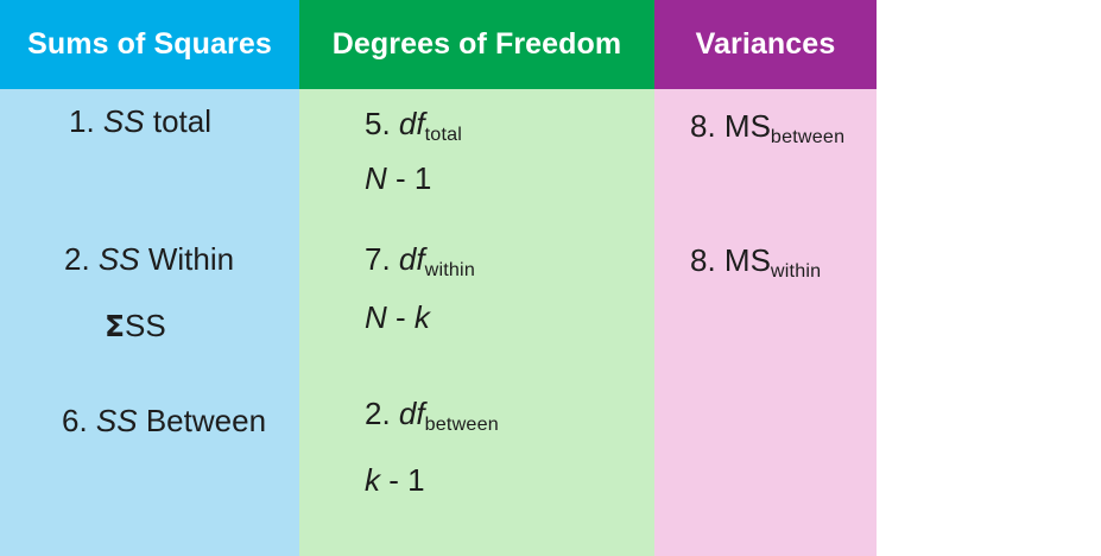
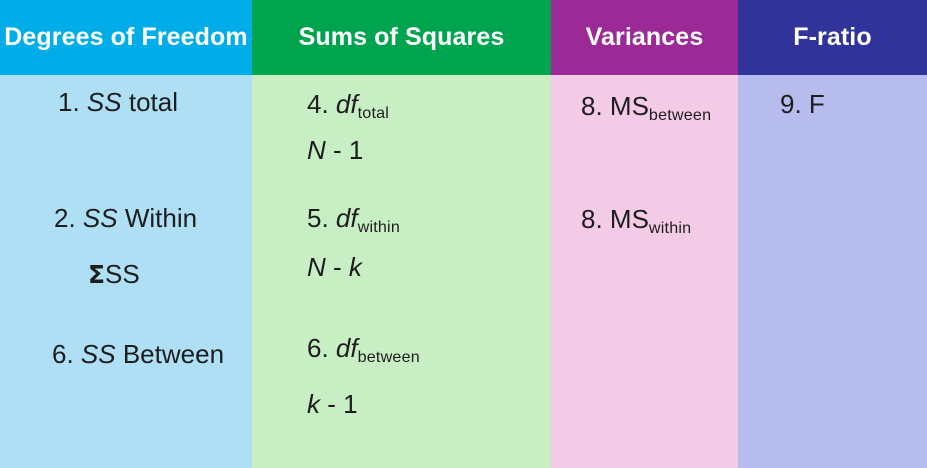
- Sums of Squares
+ Degrees of Freedom
  1. SS total
  2. SS Within
  ΣSS
  6. SS Between
- Degrees of Freedom
+ Sums of Squares
- 5. dftotal
+ 4. dftotal
  N - 1
- 7. dfwithin
+ 5. dfwithin
  N - k
- 2. dfbetween
+ 6. dfbetween
  k - 1
  Variances
  8. MSbetween
  8. MSwithin
+ F-ratio
+ 9. F
